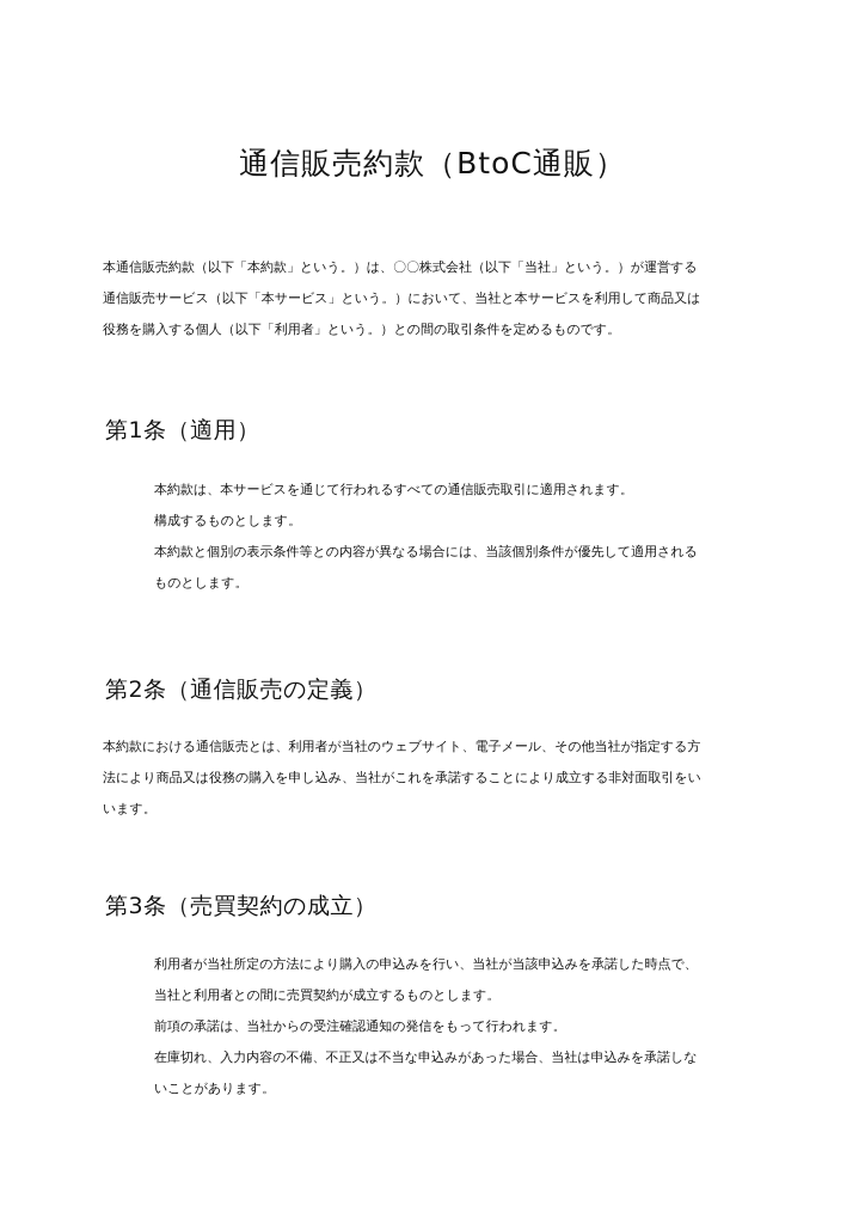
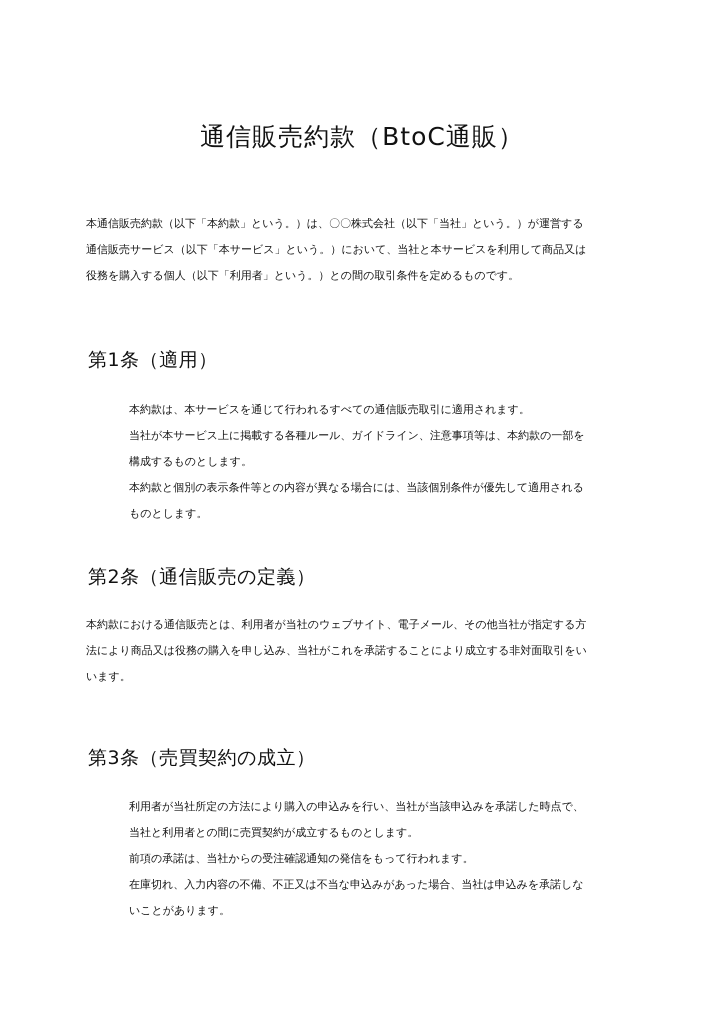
  通信販売約款（BtoC通販）
  本通信販売約款（以下「本約款」という。）は、〇〇株式会社（以下「当社」という。）が運営する
  通信販売サービス（以下「本サービス」という。）において、当社と本サービスを利用して商品又は
  役務を購入する個人（以下「利用者」という。）との間の取引条件を定めるものです。
  第1条（適用）
  本約款は、本サービスを通じて行われるすべての通信販売取引に適用されます。
+ 当社が本サービス上に掲載する各種ルール、ガイドライン、注意事項等は、本約款の一部を
  構成するものとします。
  本約款と個別の表示条件等との内容が異なる場合には、当該個別条件が優先して適用される
  ものとします。
  第2条（通信販売の定義）
  本約款における通信販売とは、利用者が当社のウェブサイト、電子メール、その他当社が指定する方
  法により商品又は役務の購入を申し込み、当社がこれを承諾することにより成立する非対面取引をい
  います。
  第3条（売買契約の成立）
  利用者が当社所定の方法により購入の申込みを行い、当社が当該申込みを承諾した時点で、
  当社と利用者との間に売買契約が成立するものとします。
  前項の承諾は、当社からの受注確認通知の発信をもって行われます。
  在庫切れ、入力内容の不備、不正又は不当な申込みがあった場合、当社は申込みを承諾しな
  いことがあります。
